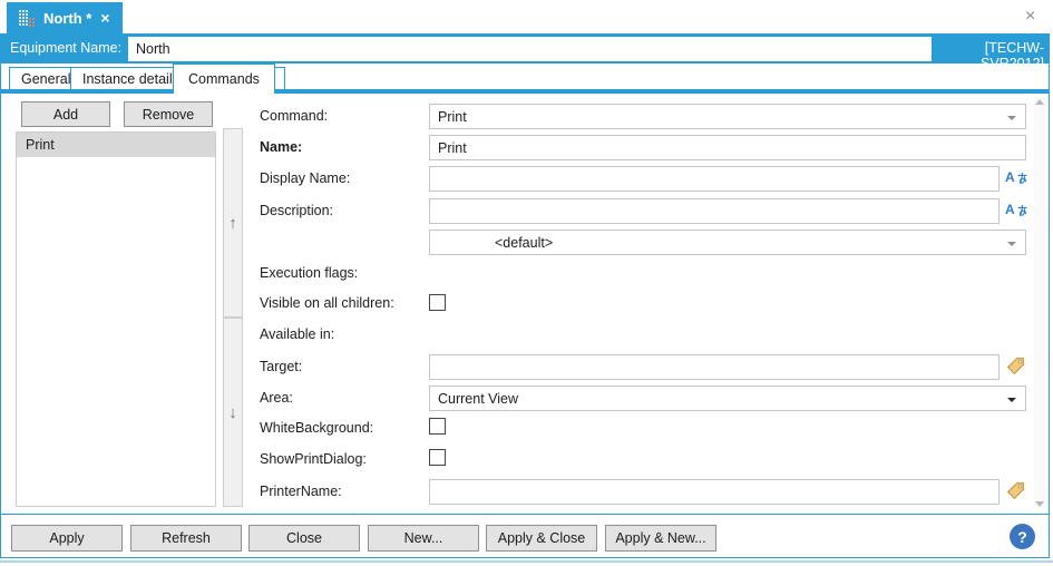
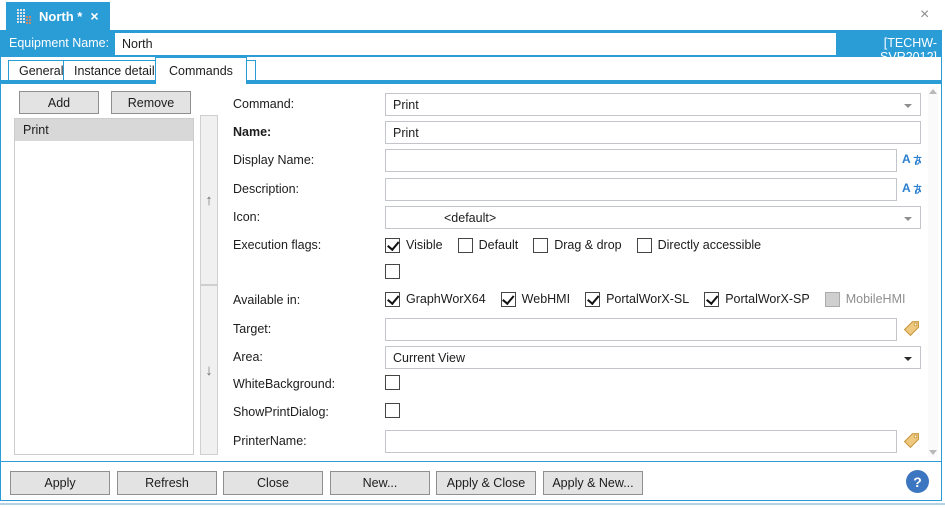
  North *
  ×
  ×
  Equipment Name:
  North
  [TECHW-SVR2012]
  Genera
  Instance detail
  Commands
  Add
  Remove
  Print
  ↑
  ↓
  Command:
  Name:
  Display Name:
  Description:
+ Icon:
  Execution flags:
- Visible on all children:
  Available in:
  Target:
  Area:
  WhiteBackground:
  ShowPrintDialog:
  PrinterName:
  Print
  Print
  A
  A
  <default>
+ Visible
+ Default
+ Drag & drop
+ Directly accessible
+ GraphWorX64
+ WebHMI
+ PortalWorX-SL
+ PortalWorX-SP
+ MobileHMI
  Current View
  Apply
  Refresh
  Close
  New...
  Apply & Close
  Apply & New...
  ?
